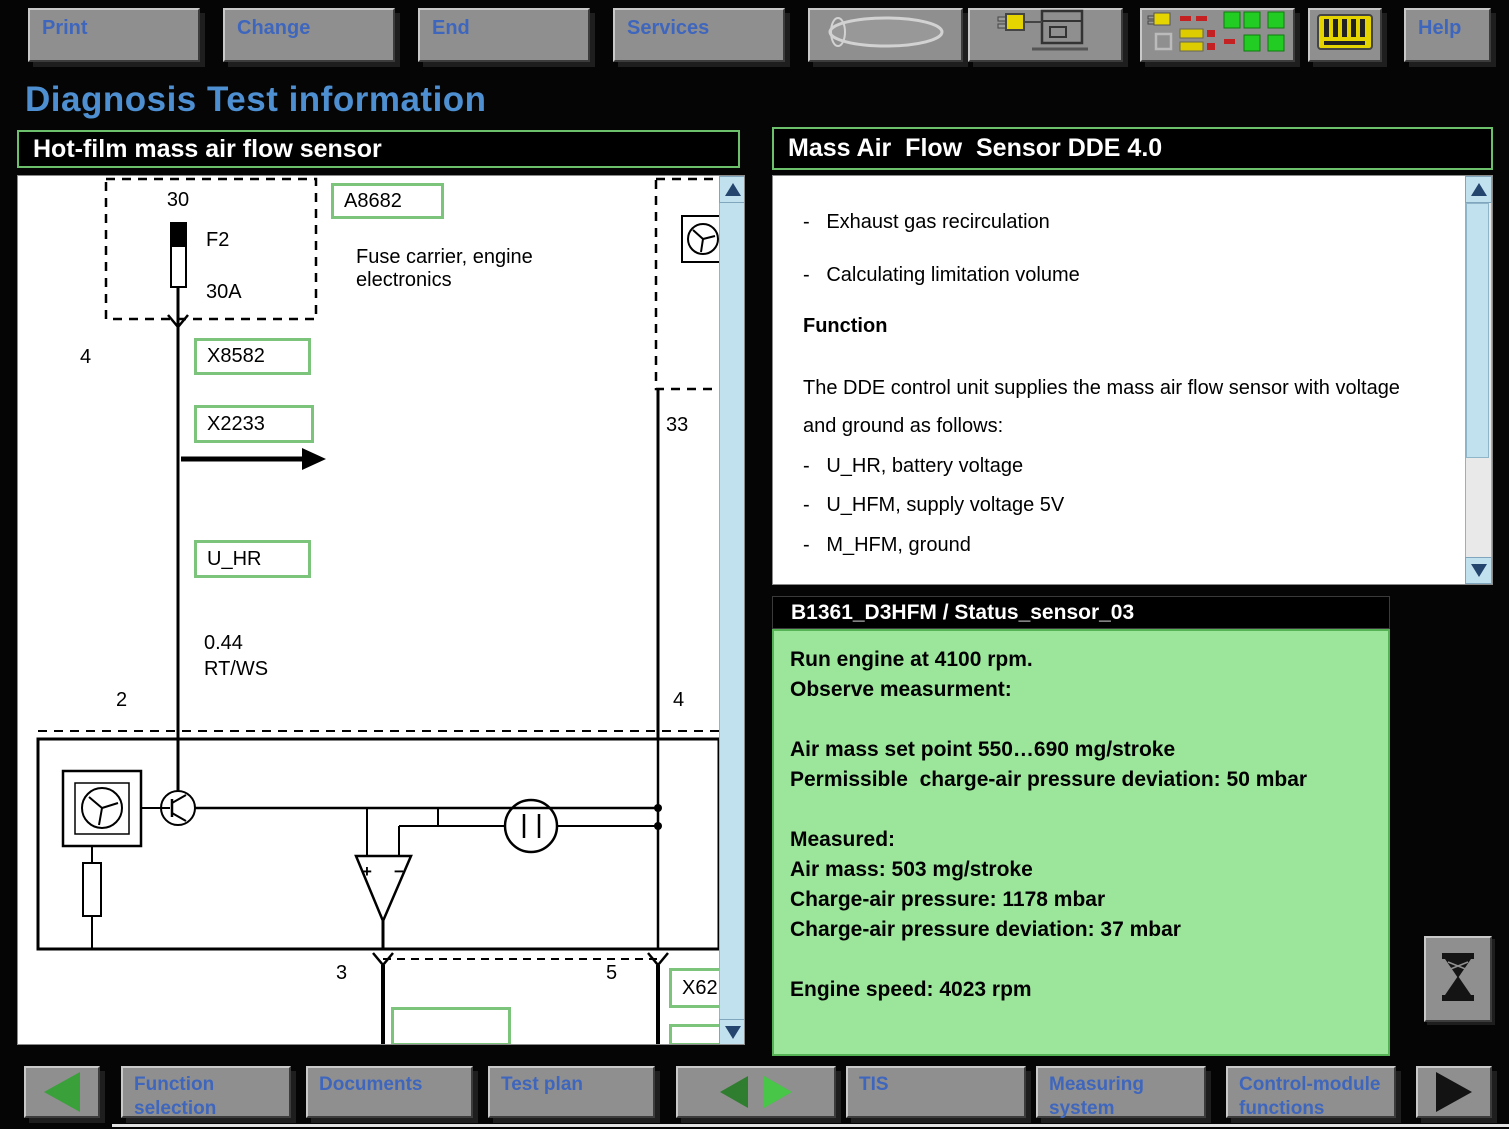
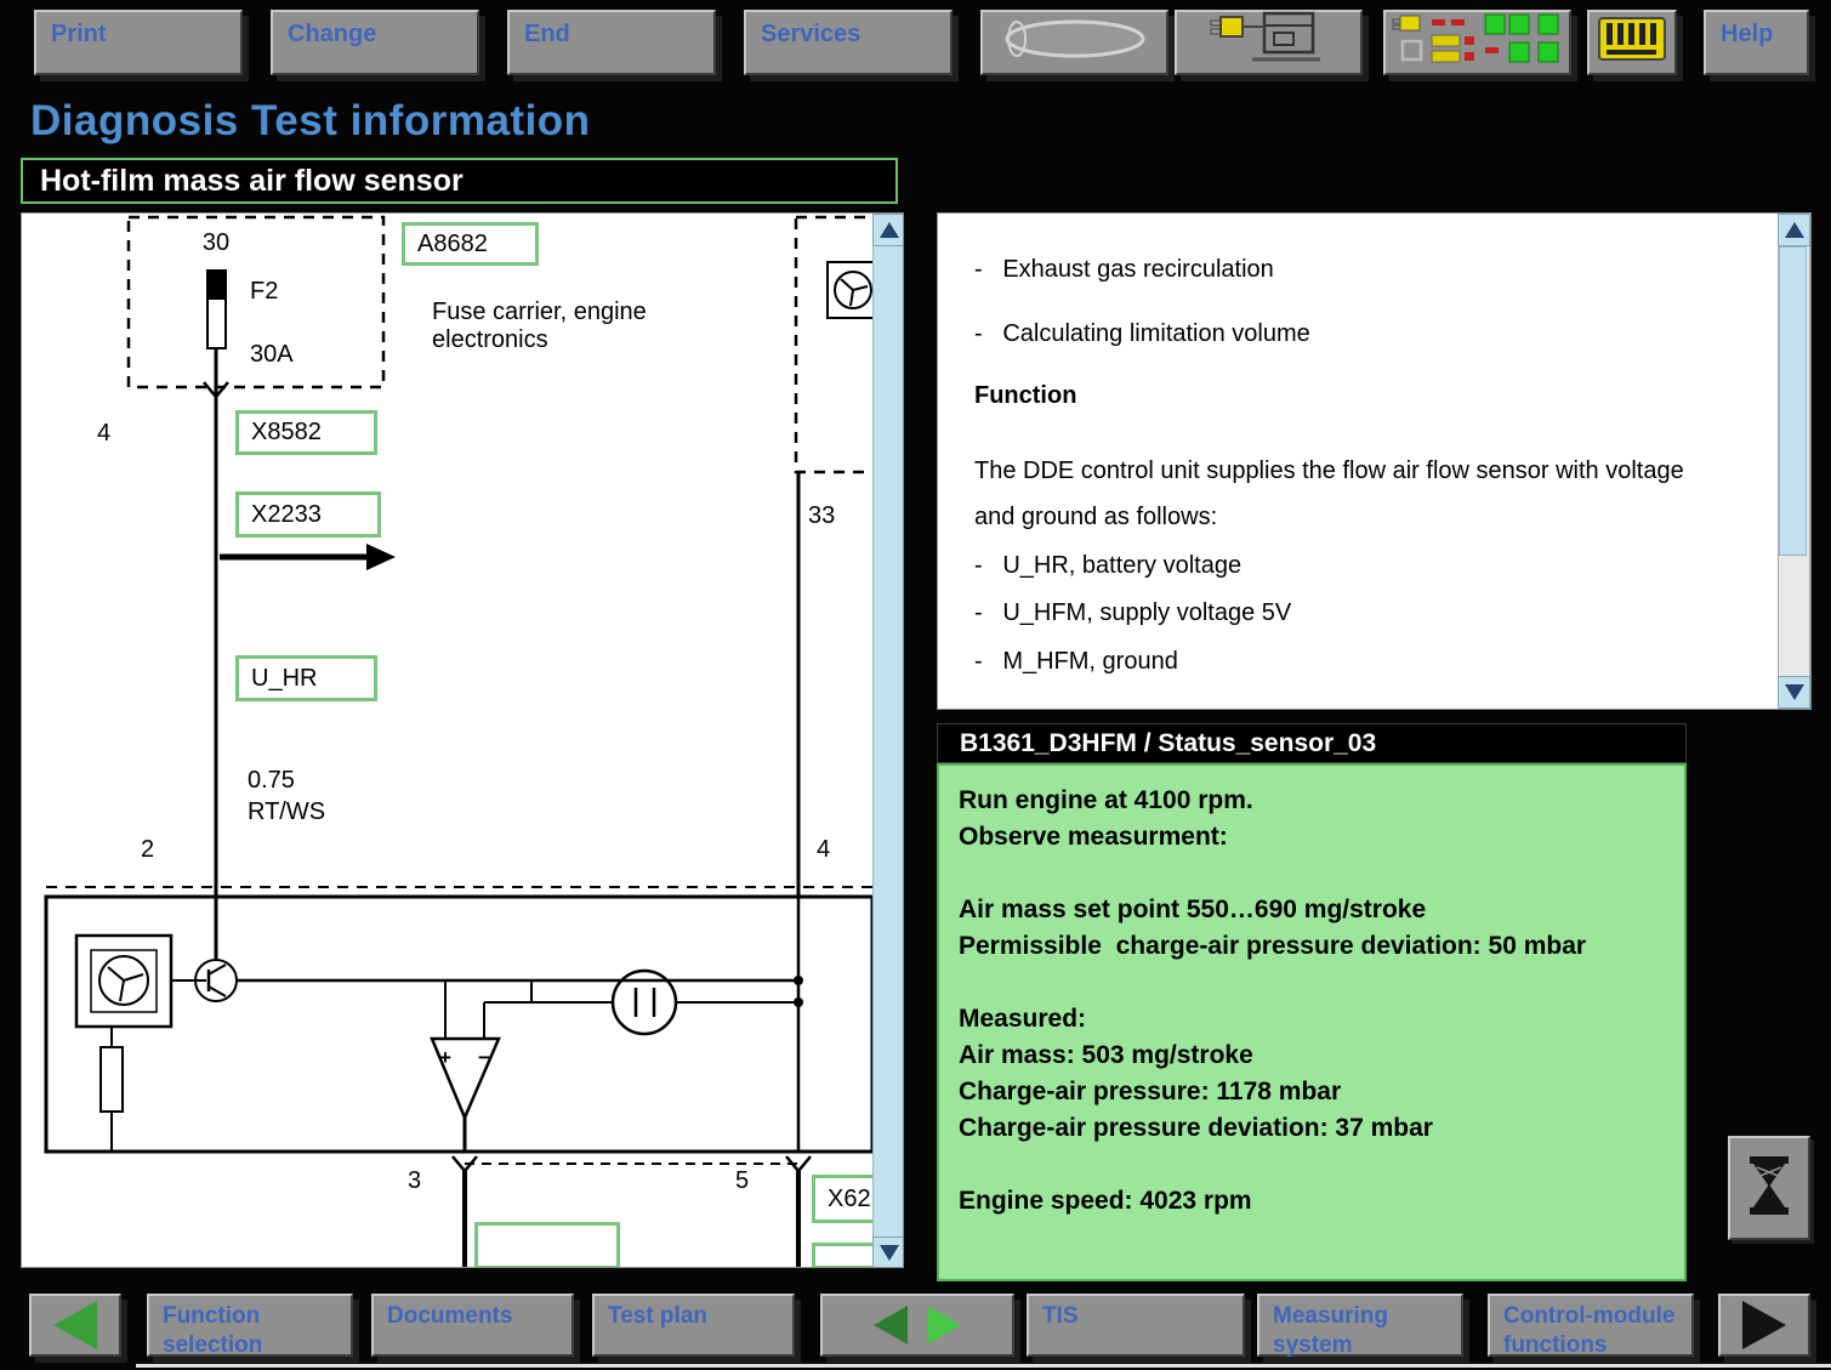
  Print
  Change
  End
  Services
  Help
  Diagnosis Test information
  Hot-film mass air flow sensor
- Mass Air Flow Sensor DDE 4.0
  +
  −
  30
  F2
  30A
  A8682
  Fuse carrier, engine
  electronics
  4
  X8582
  X2233
  33
  U_HR
- 0.44
+ 0.75
  RT/WS
  2
  4
  3
  5
  X62
  - Exhaust gas recirculation
  - Calculating limitation volume
  Function
- The DDE control unit supplies the mass air flow sensor with voltage
+ The DDE control unit supplies the flow air flow sensor with voltage
  and ground as follows:
  - U_HR, battery voltage
  - U_HFM, supply voltage 5V
  - M_HFM, ground
  B1361_D3HFM / Status_sensor_03
  Run engine at 4100 rpm.
  Observe measurment:
  Air mass set point 550…690 mg/stroke
  Permissible charge-air pressure deviation: 50 mbar
  Measured:
  Air mass: 503 mg/stroke
  Charge-air pressure: 1178 mbar
  Charge-air pressure deviation: 37 mbar
  Engine speed: 4023 rpm
  Function selection
  Documents
  Test plan
  TIS
  Measuring system
  Control-module functions
